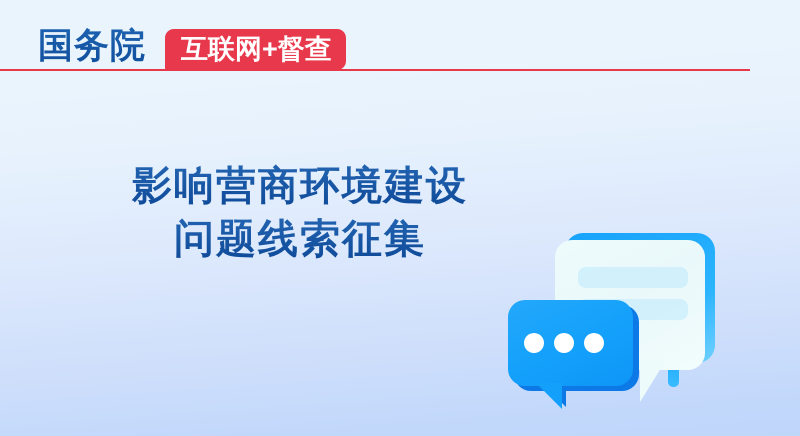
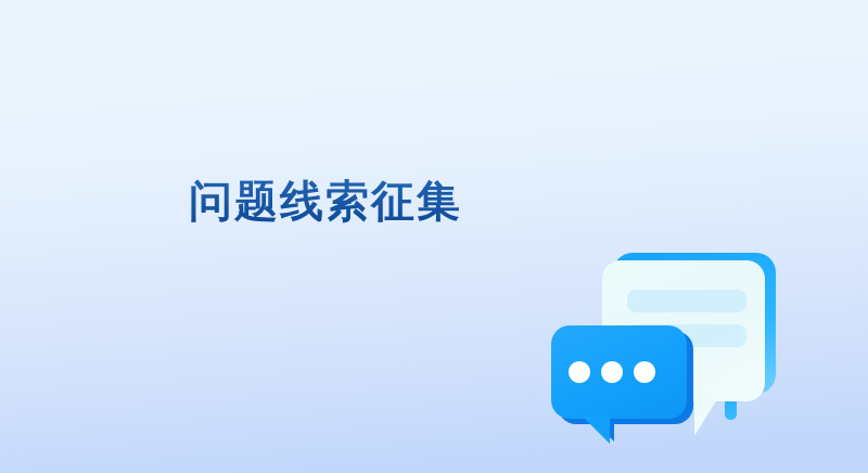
- 国务院
- 互联网+督查
- 影响营商环境建设
  问题线索征集
